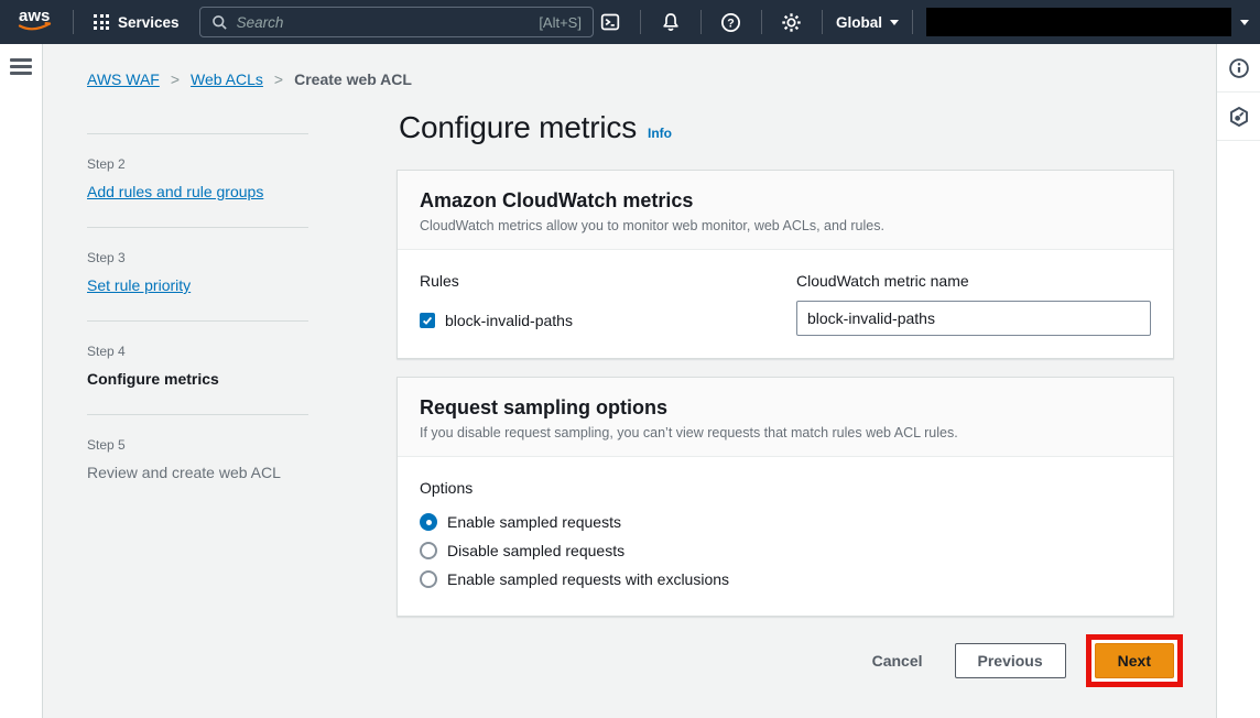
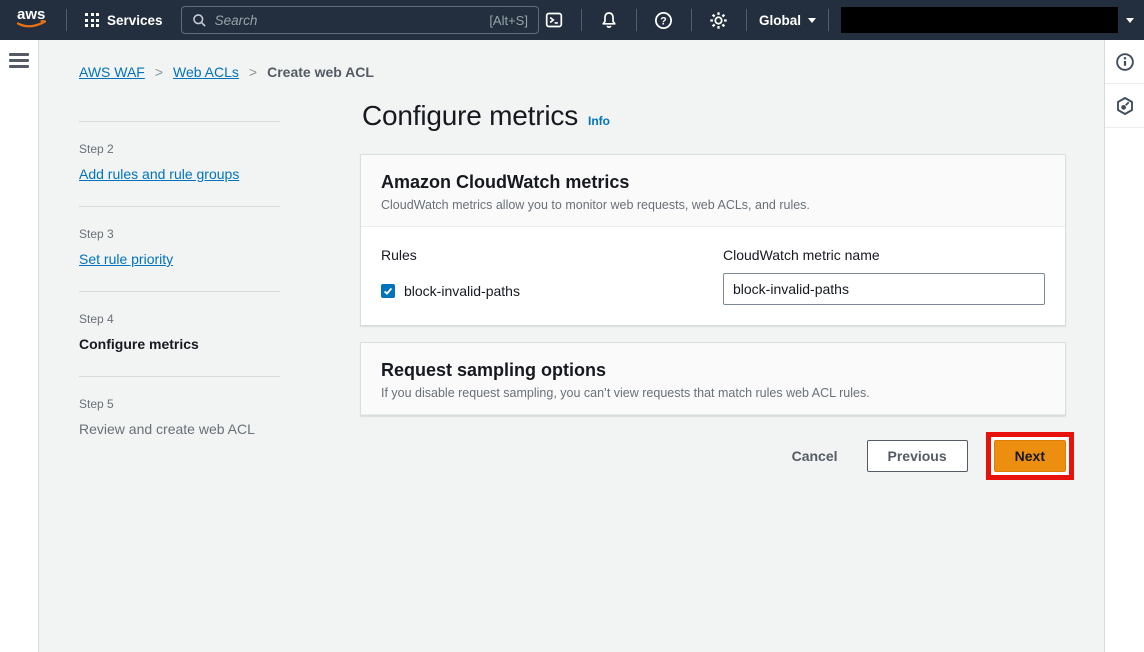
  aws
  Services
  Search
  [Alt+S]
  ?
  Global
  AWS WAF
  >
  Web ACLs
  >
  Create web ACL
  Step 2
  Add rules and rule groups
  Step 3
  Set rule priority
  Step 4
  Configure metrics
  Step 5
  Review and create web ACL
  Configure metrics
  Info
  Amazon CloudWatch metrics
- CloudWatch metrics allow you to monitor web monitor, web ACLs, and rules.
+ CloudWatch metrics allow you to monitor web requests, web ACLs, and rules.
  Rules
  block-invalid-paths
  CloudWatch metric name
  block-invalid-paths
  Request sampling options
  If you disable request sampling, you can’t view requests that match rules web ACL rules.
- Options
- Enable sampled requests
- Disable sampled requests
- Enable sampled requests with exclusions
  Cancel
  Previous
  Next
